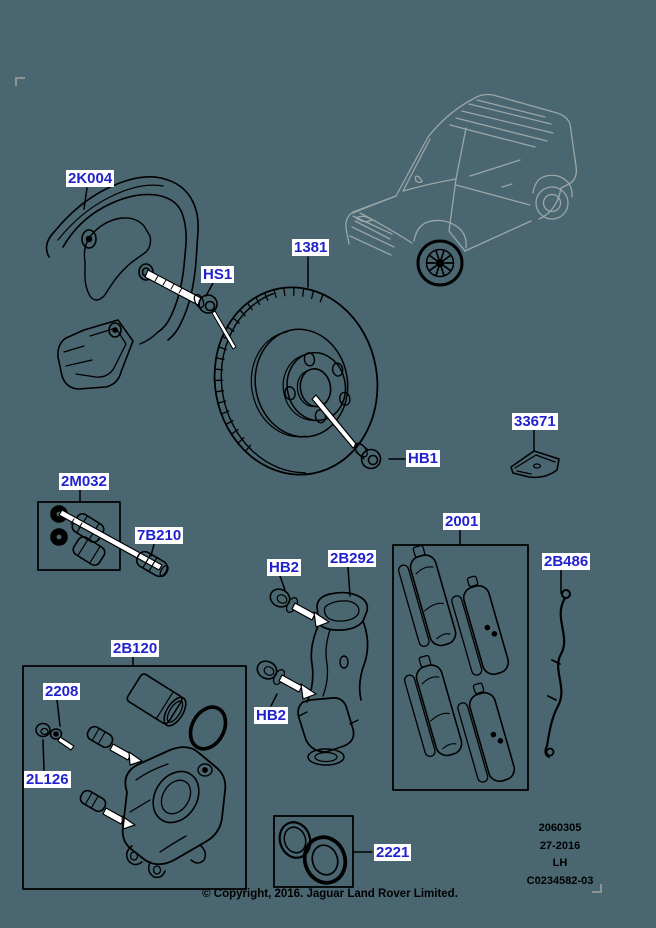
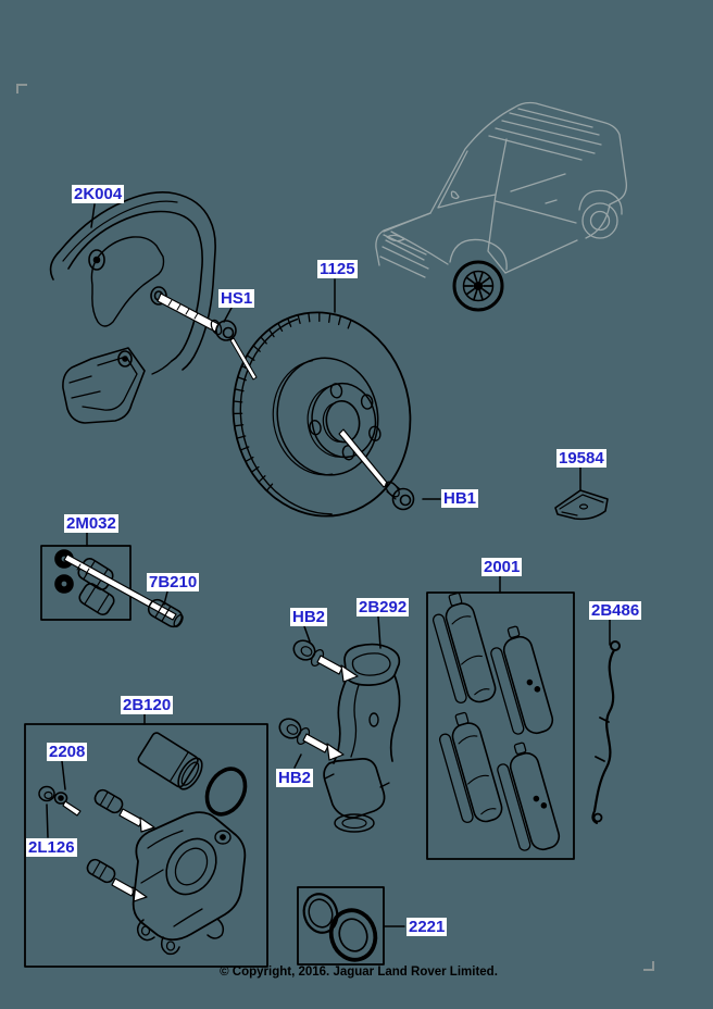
  2K004
  HS1
- 1381
+ 1125
  HB1
- 33671
+ 19584
  2M032
  7B210
  HB2
  2B292
  HB2
  2001
  2B486
  2B120
  2208
  2L126
  2221
- 2060305
- 27-2016
- LH
- C0234582-03
  © Copyright, 2016. Jaguar Land Rover Limited.
